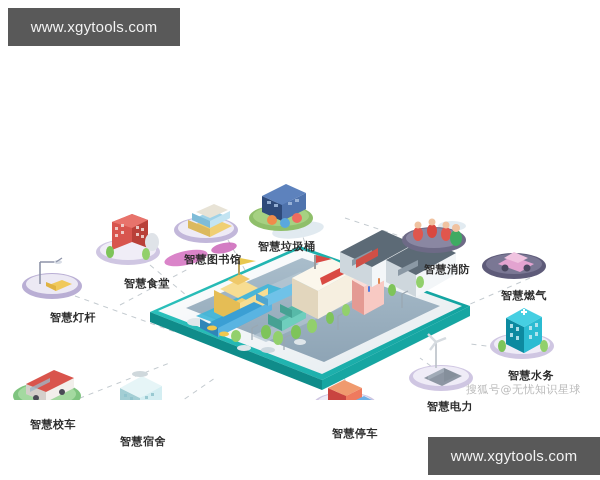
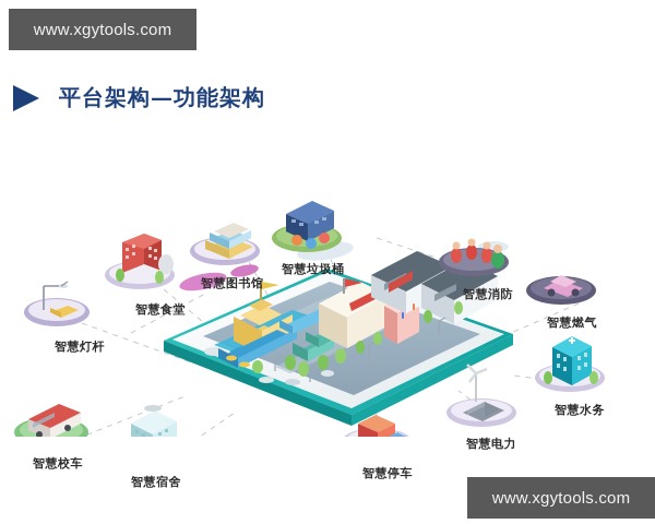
  www.xgytools.com
+ 平台架构—功能架构
  智慧灯杆
  智慧食堂
  智慧图书馆
  智慧垃圾桶
  智慧消防
  智慧燃气
  智慧水务
  智慧电力
  智慧停车
  智慧宿舍
  智慧校车
- 搜狐号@无忧知识星球
  www.xgytools.com
